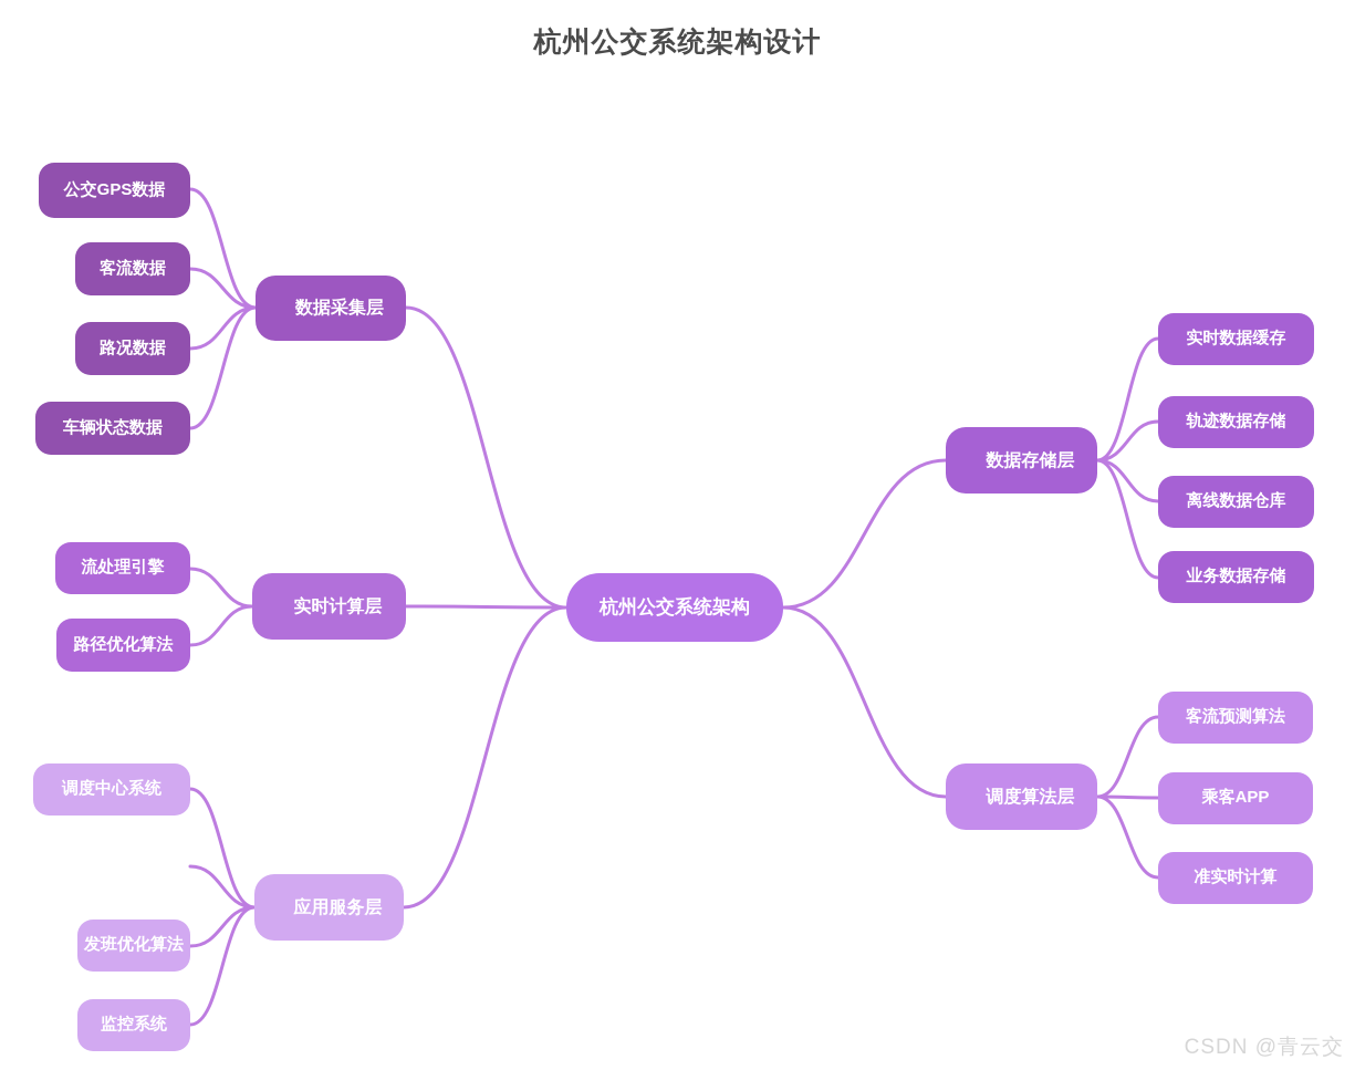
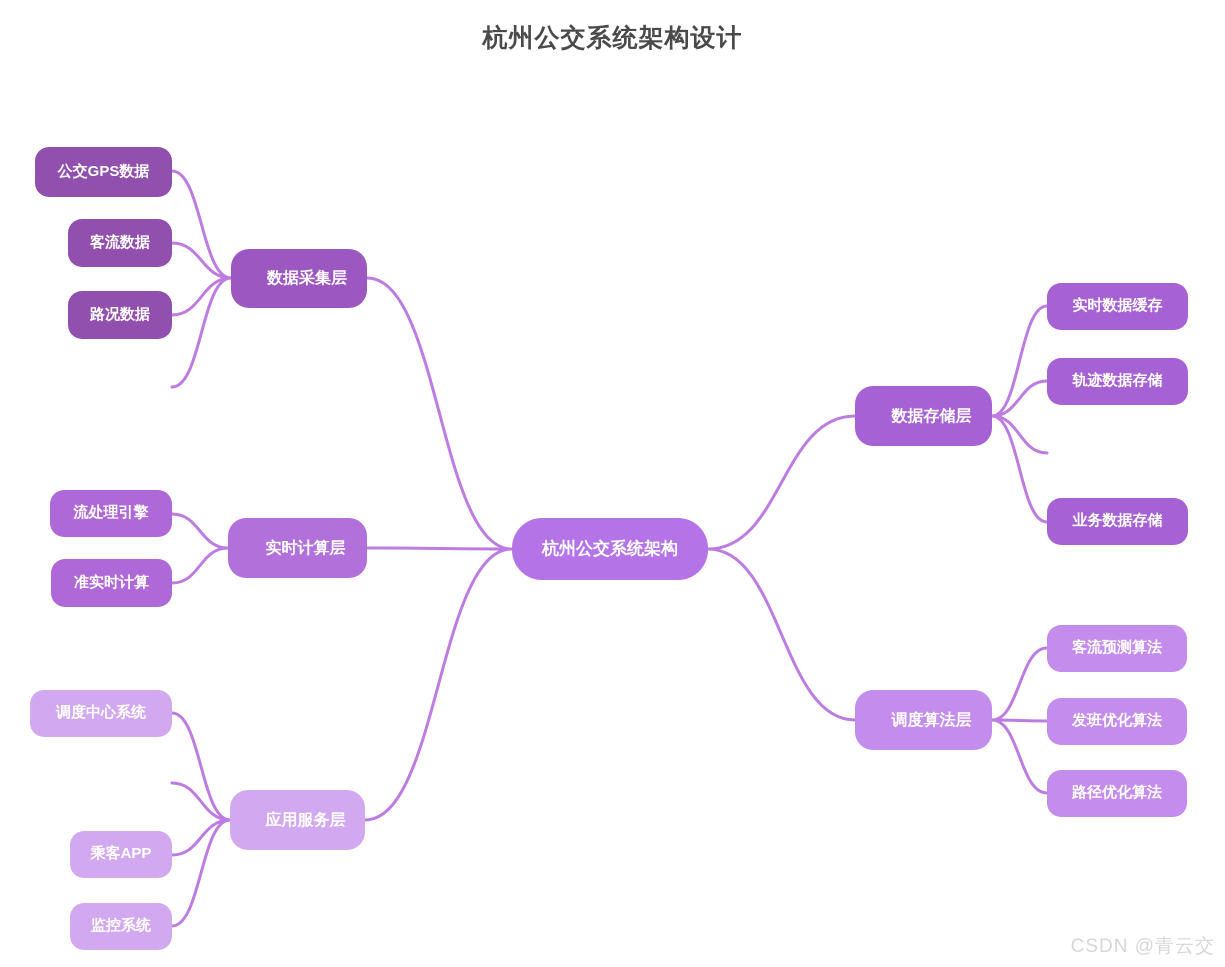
  杭州公交系统架构设计
  杭州公交系统架构
  数据采集层
  公交GPS数据
  客流数据
  路况数据
- 车辆状态数据
  实时计算层
  流处理引擎
- 路径优化算法
+ 准实时计算
  应用服务层
  调度中心系统
- 发班优化算法
+ 乘客APP
  监控系统
  数据存储层
  实时数据缓存
  轨迹数据存储
- 离线数据仓库
  业务数据存储
  调度算法层
  客流预测算法
- 乘客APP
+ 发班优化算法
- 准实时计算
+ 路径优化算法
  CSDN @青云交
